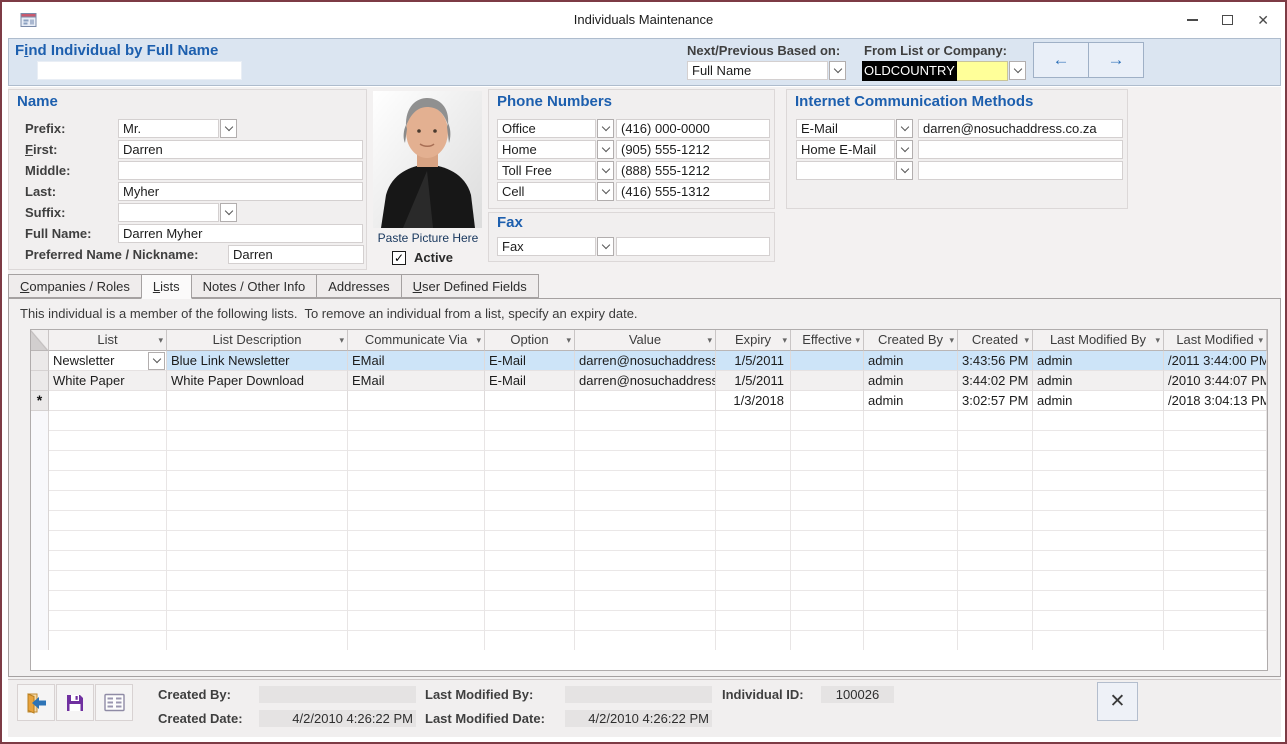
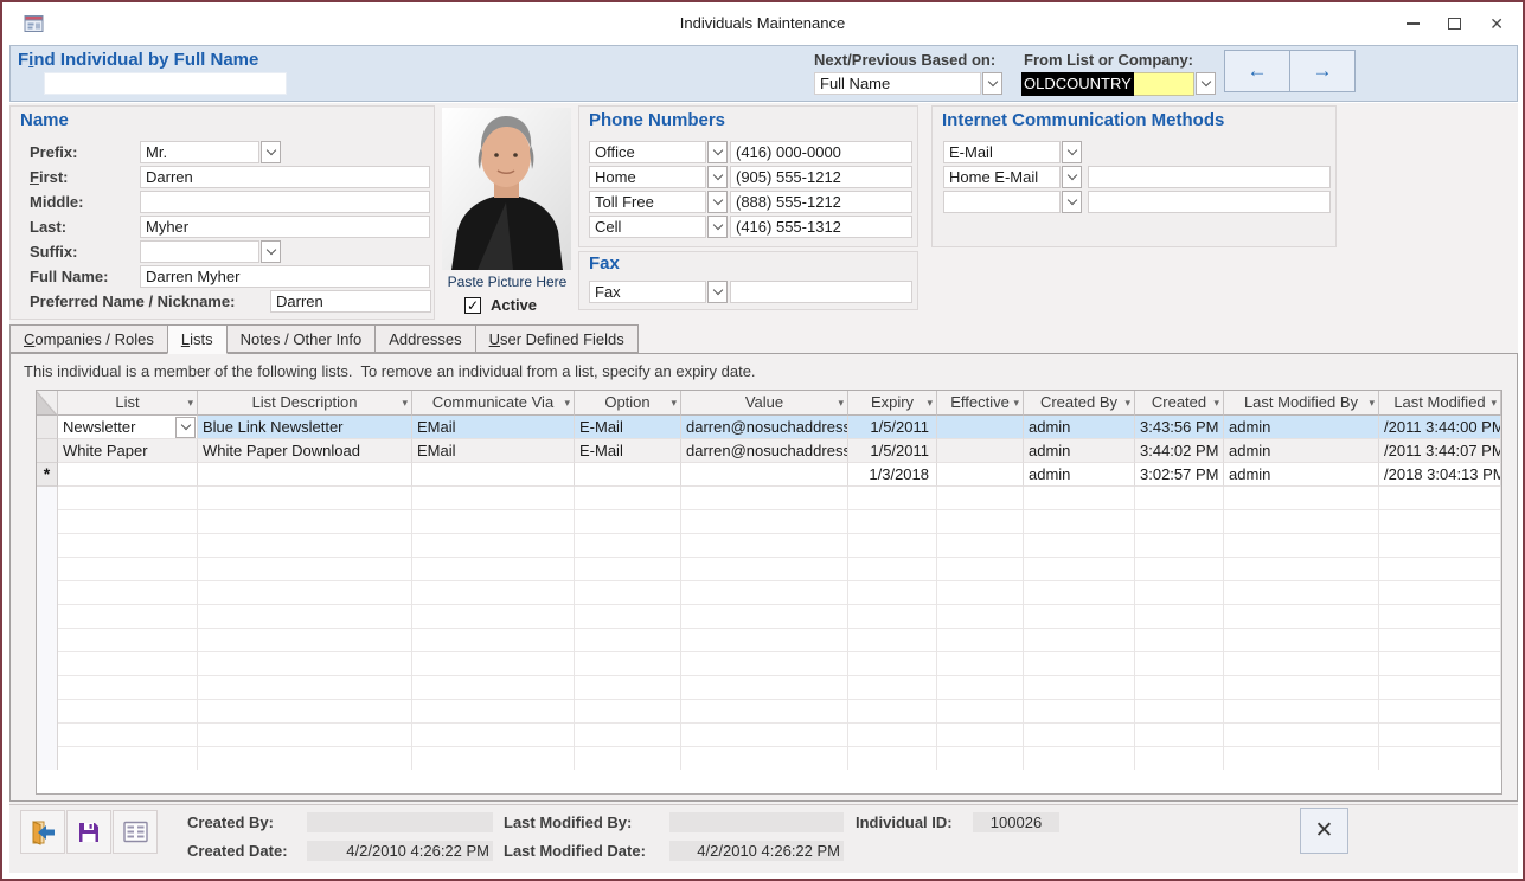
  Individuals Maintenance
  ✕
  Find Individual by Full Name
  Next/Previous Based on:
  Full Name
  From List or Company:
  OLDCOUNTRY
  ←
  →
  Name
  Prefix:
  Mr.
  First:
  Darren
  Middle:
  Last:
  Myher
  Suffix:
  Full Name:
  Darren Myher
  Preferred Name / Nickname:
  Darren
  Paste Picture Here
  ✓
  Active
  Phone Numbers
  Office
  (416) 000-0000
  Home
  (905) 555-1212
  Toll Free
  (888) 555-1212
  Cell
  (416) 555-1312
  Fax
  Fax
  Internet Communication Methods
  E-Mail
- darren@nosuchaddress.co.za
  Home E-Mail
  Companies / Roles
  Lists
  Notes / Other Info
  Addresses
  User Defined Fields
  This individual is a member of the following lists. To remove an individual from a list, specify an expiry date.
  List
  ▾
  List Description
  ▾
  Communicate Via
  ▾
  Option
  ▾
  Value
  ▾
  Expiry
  ▾
  Effective
  ▾
  Created By
  ▾
  Created
  ▾
  Last Modified By
  ▾
  Last Modified
  ▾
  Newsletter
  Blue Link Newsletter
  EMail
  E-Mail
  darren@nosuchaddress
  1/5/2011
  admin
  3:43:56 PM
  admin
  /2011 3:44:00 PM
  White Paper
  White Paper Download
  EMail
  E-Mail
  darren@nosuchaddress
  1/5/2011
  admin
  3:44:02 PM
  admin
- /2010 3:44:07 PM
+ /2011 3:44:07 PM
  *
  1/3/2018
  admin
  3:02:57 PM
  admin
  /2018 3:04:13 PM
  Created By:
  Created Date:
  4/2/2010 4:26:22 PM
  Last Modified By:
  Last Modified Date:
  4/2/2010 4:26:22 PM
  Individual ID:
  100026
  ✕
